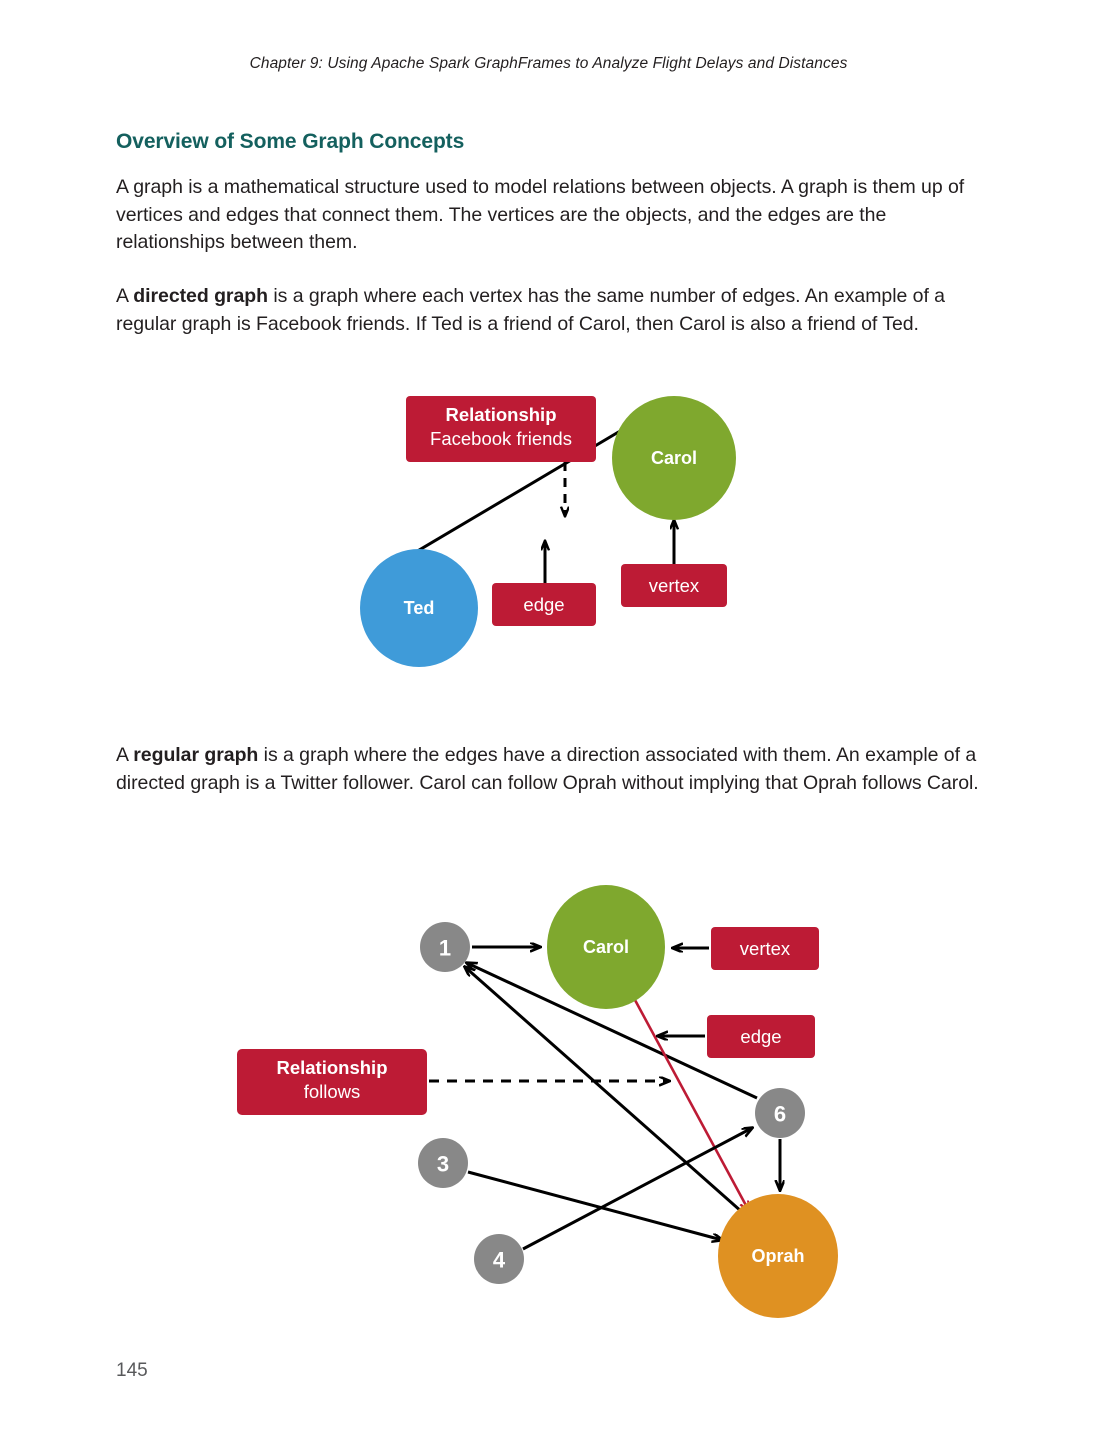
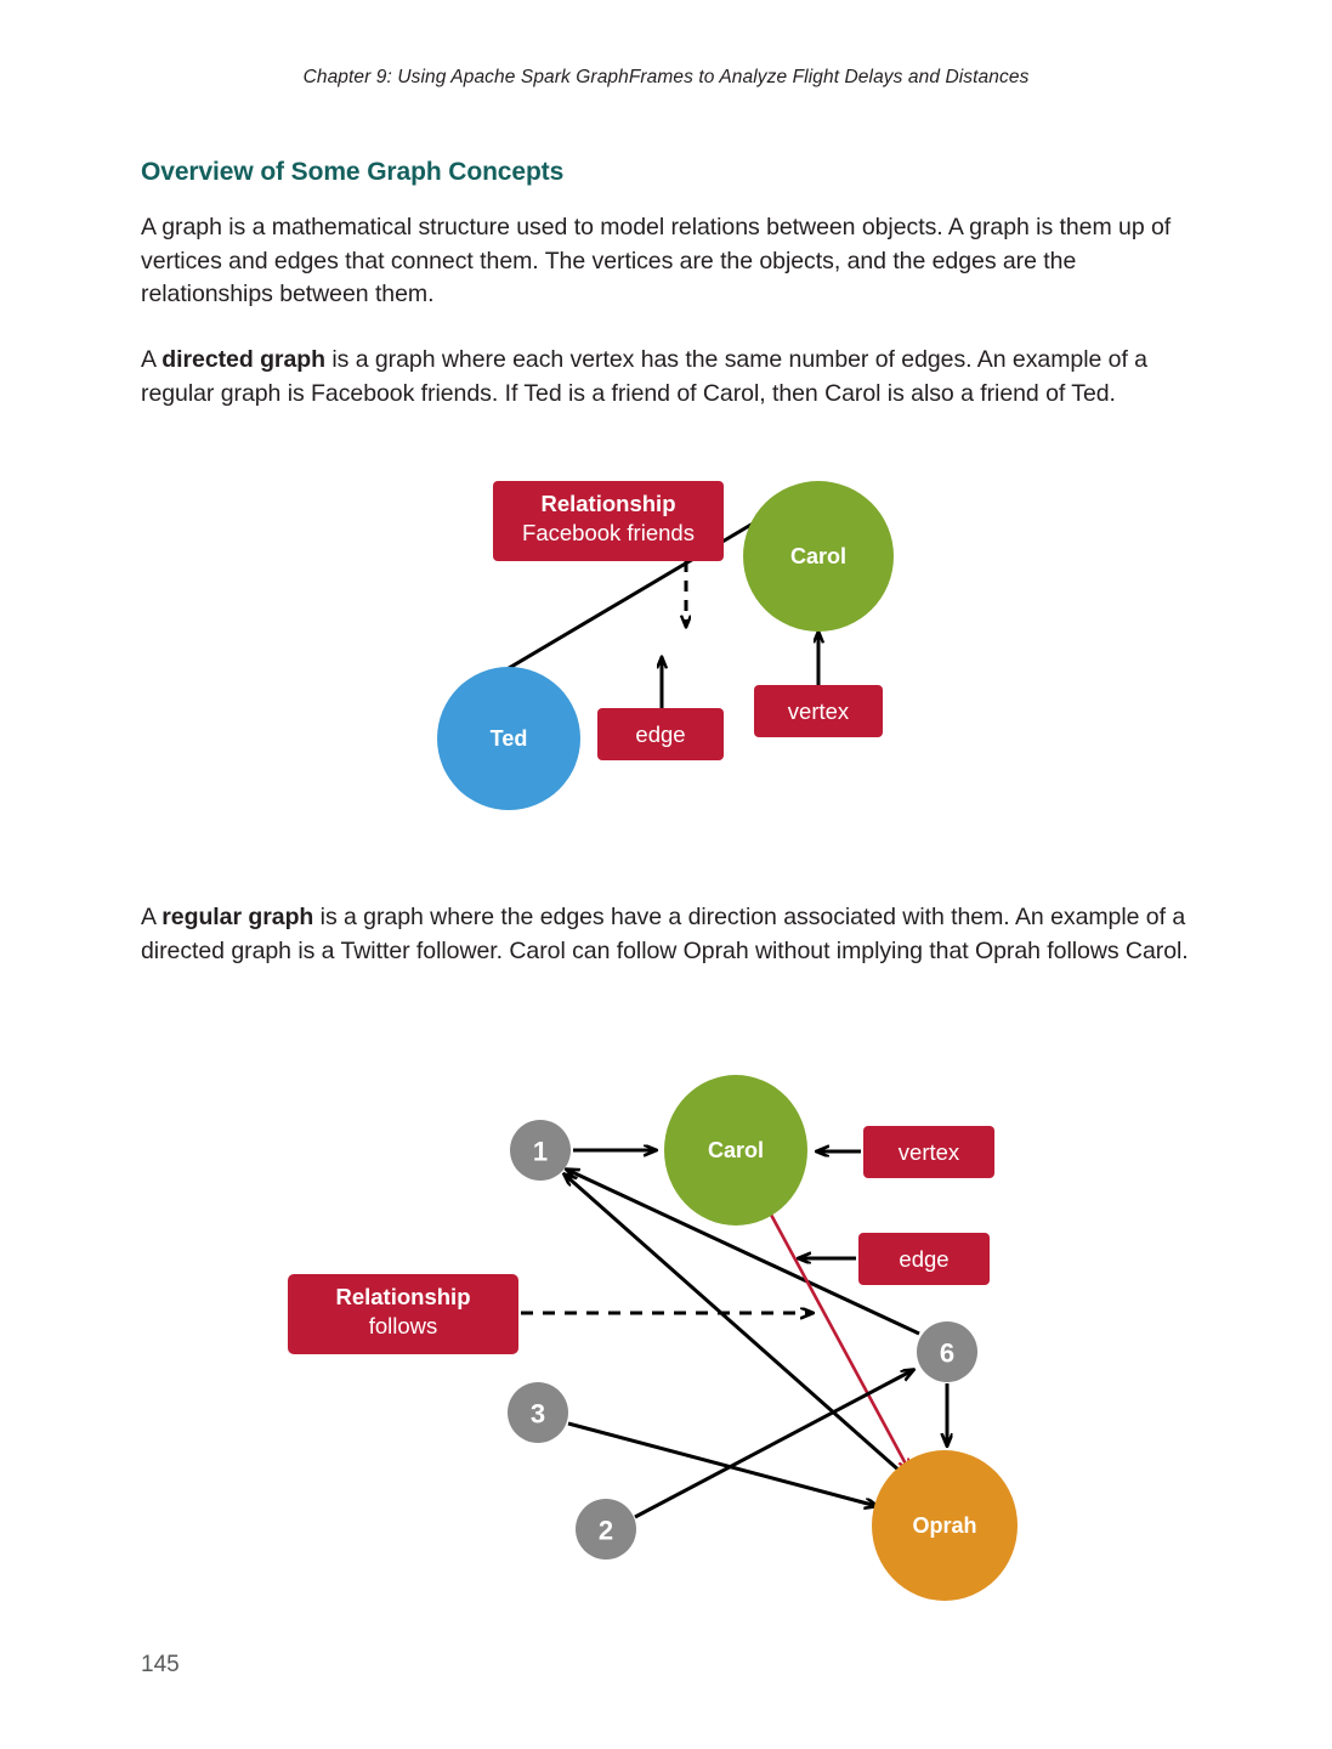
  Chapter 9: Using Apache Spark GraphFrames to Analyze Flight Delays and Distances
  Overview of Some Graph Concepts
  A graph is a mathematical structure used to model relations between objects. A graph is them up of vertices and edges that connect them. The vertices are the objects, and the edges are the relationships between them.
  A directed graph is a graph where each vertex has the same number of edges. An example of a regular graph is Facebook friends. If Ted is a friend of Carol, then Carol is also a friend of Ted.
  Ted
  Carol
  Relationship
  Facebook friends
  edge
  vertex
  A regular graph is a graph where the edges have a direction associated with them. An example of a directed graph is a Twitter follower. Carol can follow Oprah without implying that Oprah follows Carol.
  Carol
  Oprah
  1
  6
  3
- 4
+ 2
  vertex
  edge
  Relationship
  follows
  145
